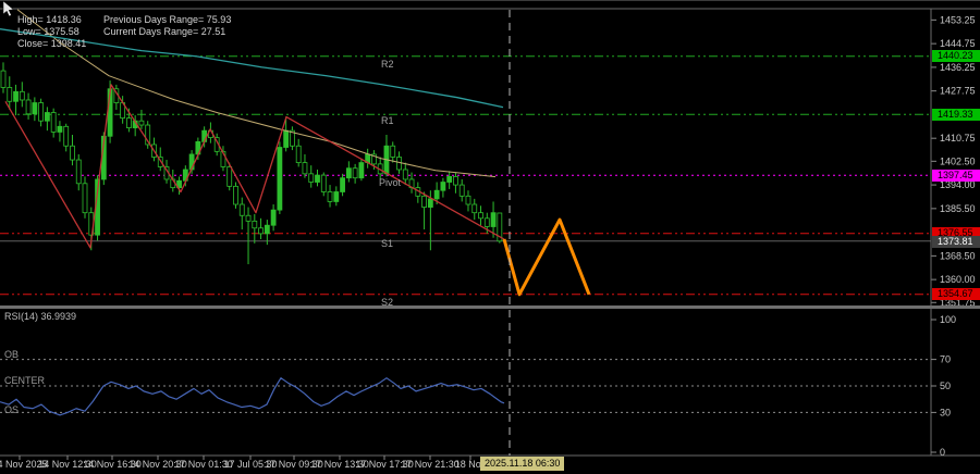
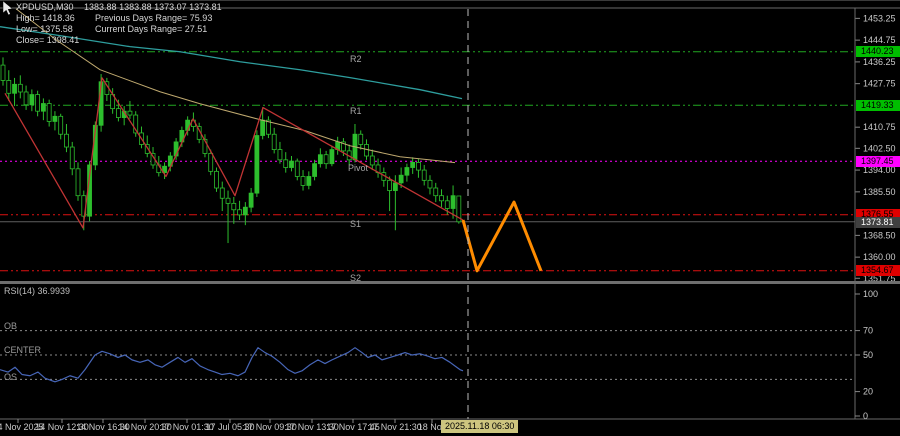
  1453.25
  1444.75
  1436.25
  1427.75
  1410.75
  1402.50
  1394.00
  1385.50
  1368.50
  1360.00
  1351.75
  100
  70
  50
- 30
+ 20
  0
  Nov 2025
  14 Nov 12:30
  14 Nov 16:30
  14 Nov 20:30
  17 Nov 01:30
  17 Jul 05:30
  17 Nov 09:30
  17 Nov 13:30
- 17 Nov 17:30
+ 17 Nov 17:45
  17 Nov 21:30
  18 No
+ XPDUSD,M30 1383.88 1383.88 1373.07 1373.81
  High= 1418.36
  Previous Days Range= 75.93
  Low= 1375.58
  Current Days Range= 27.51
  Close= 1398.41
  R2
  R1
  Pivot
  S1
  S2
  1440.23
  1419.33
  1397.45
  1376.55
  1373.81
  1354.67
  RSI(14) 36.9939
  OB
  CENTER
  OS
  2025.11.18 06:30
